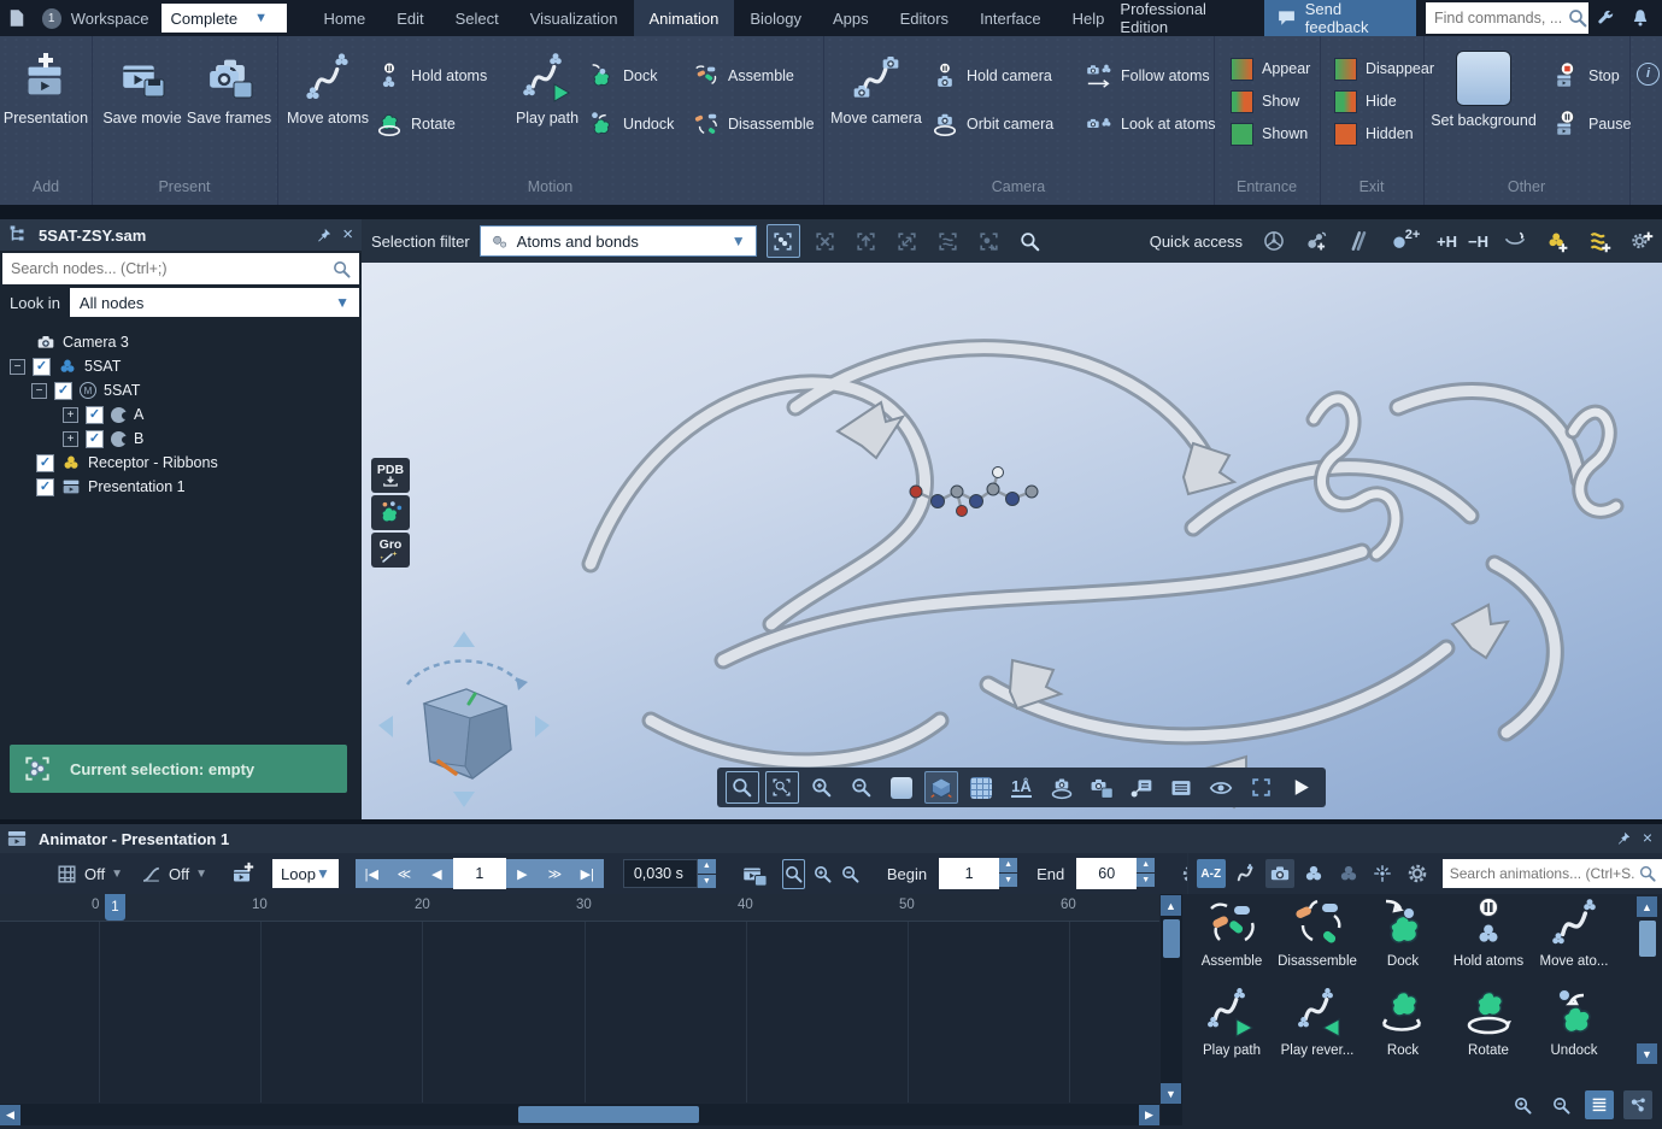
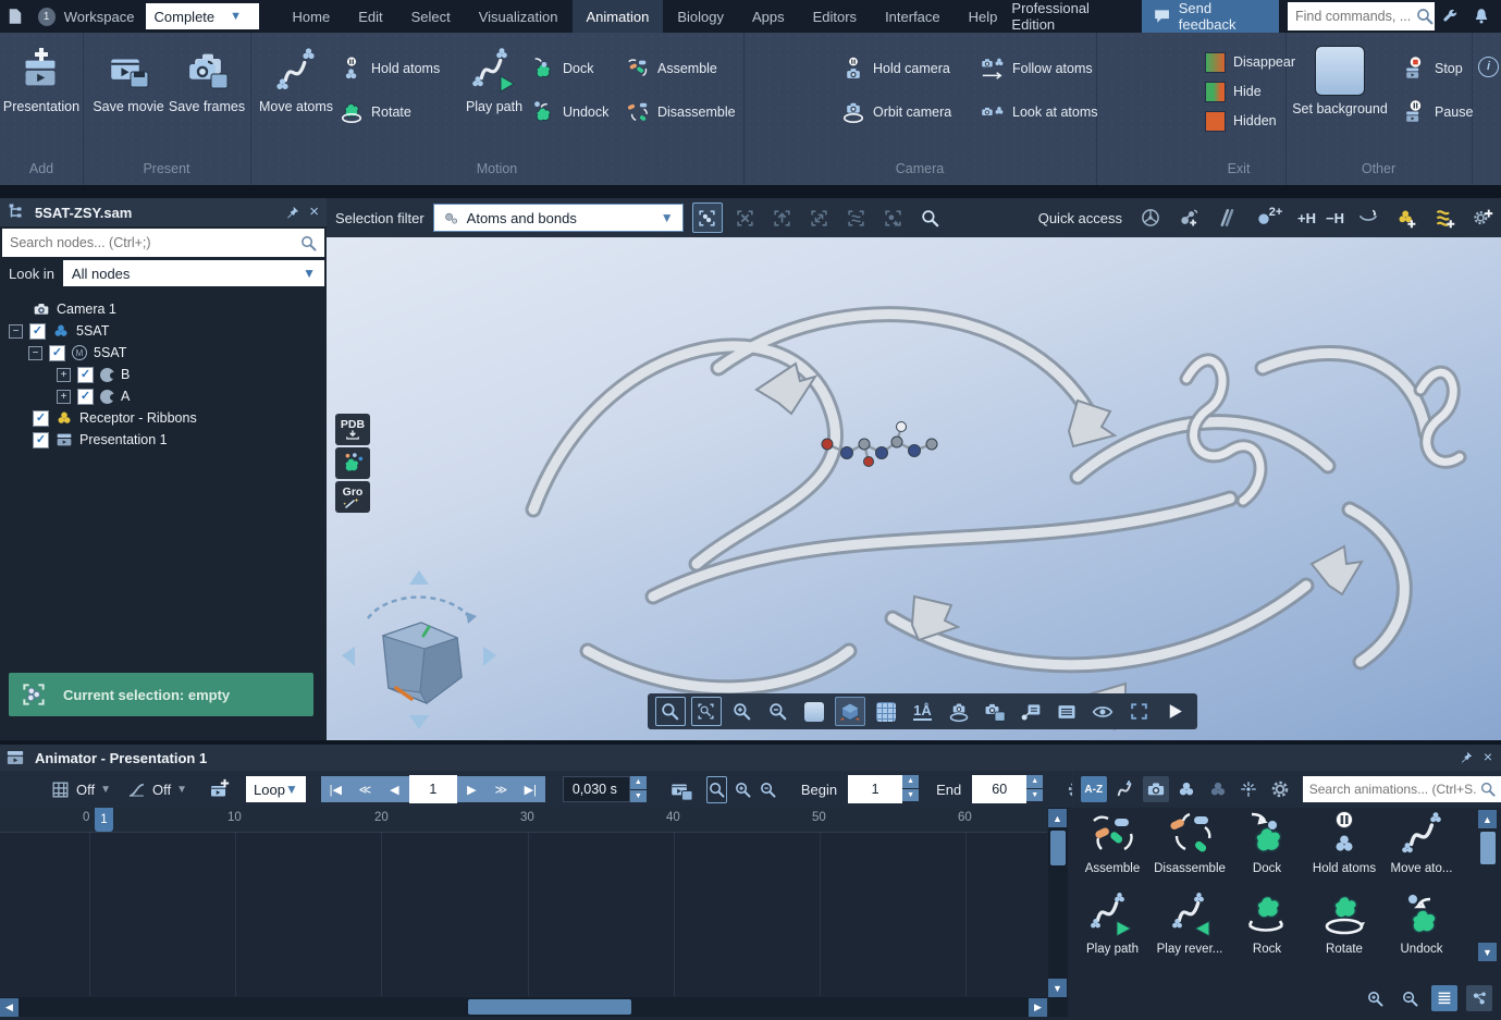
  1
  Workspace
  Complete
  ▼
  Home
  Edit
  Select
  Visualization
  Animation
  Biology
  Apps
  Editors
  Interface
  Help
  Professional Edition
  Send feedback
  Find commands, ...
  Presentation
  Add
  Save movie
  Save frames
  Present
  Move atoms
  Hold atoms
  Rotate
  Play path
  Dock
  Undock
  Assemble
  Disassemble
  Motion
- Move camera
  Hold camera
  Orbit camera
  Follow atoms
  Look at atoms
  Camera
- Appear
- Show
- Shown
- Entrance
  Disappear
  Hide
  Hidden
  Exit
  Set background
  Stop
  Pause
  Other
  i
  5SAT-ZSY.sam
  ×
  Search nodes... (Ctrl+;)
  Look in
  All nodes
  ▼
- Camera 3
+ Camera 1
  −
  ✓
  5SAT
  −
  ✓
  M
  5SAT
  +
  ✓
- A
+ B
  +
  ✓
- B
+ A
  ✓
  Receptor - Ribbons
  ✓
  Presentation 1
  Current selection: empty
  Selection filter
  Atoms and bonds
  ▼
  Quick access
  2+
  +H
  −H
  PDB
  Gro
  1Å
  Animator - Presentation 1
  ×
  Off
  ▼
  Off
  ▼
  Loop
  ▼
  |◀
  ≪
  ◀
  1
  ▶
  ≫
  ▶|
  0,030 s
  Begin
  1
  End
  60
  0
  10
  20
  30
  40
  50
  60
  1
  ◀
  ▶
  ▲
  ▼
  A-Z
  Search animations... (Ctrl+S.
  Assemble
  Disassemble
  Dock
  Hold atoms
  Move ato...
  Play path
  Play rever...
  Rock
  Rotate
  Undock
  ▲
  ▼
